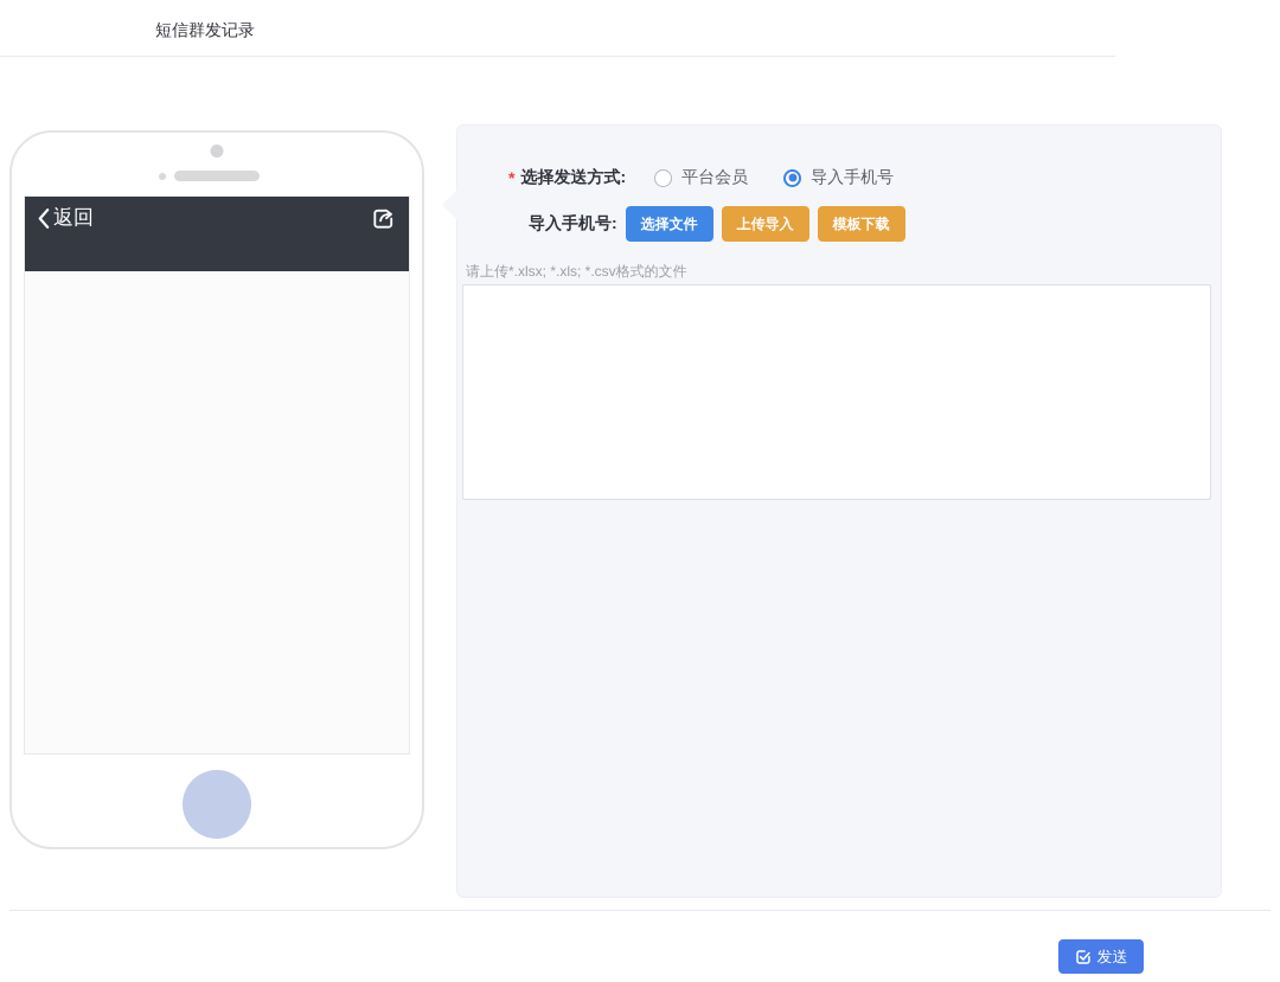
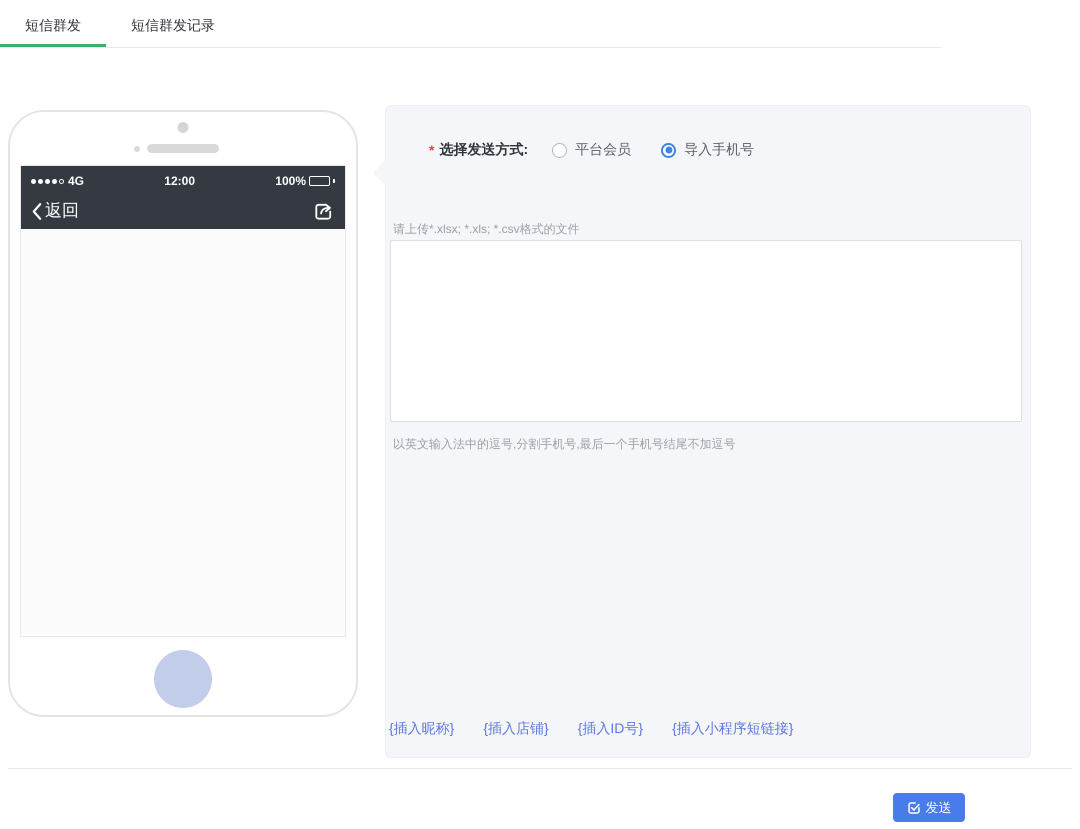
+ 短信群发
  短信群发记录
+ 4G
+ 12:00
+ 100%
  返回
  *
  选择发送方式:
  平台会员
  导入手机号
- 导入手机号:
- 选择文件
- 上传导入
- 模板下载
  请上传*.xlsx; *.xls; *.csv格式的文件
+ 以英文输入法中的逗号,分割手机号,最后一个手机号结尾不加逗号
+ {插入昵称}
+ {插入店铺}
+ {插入ID号}
+ {插入小程序短链接}
  发送
